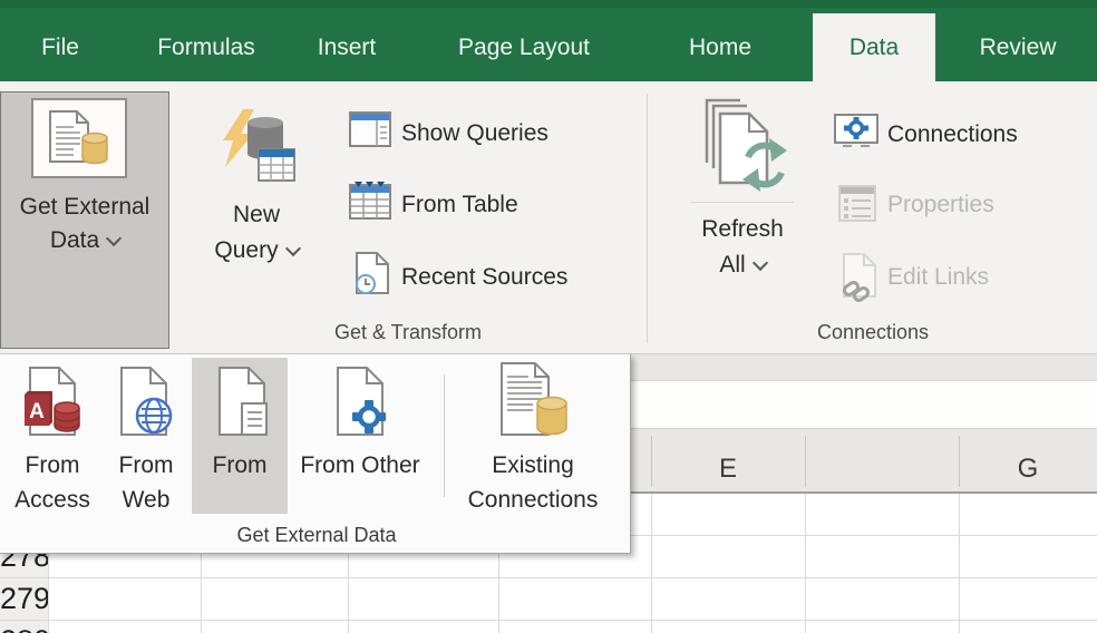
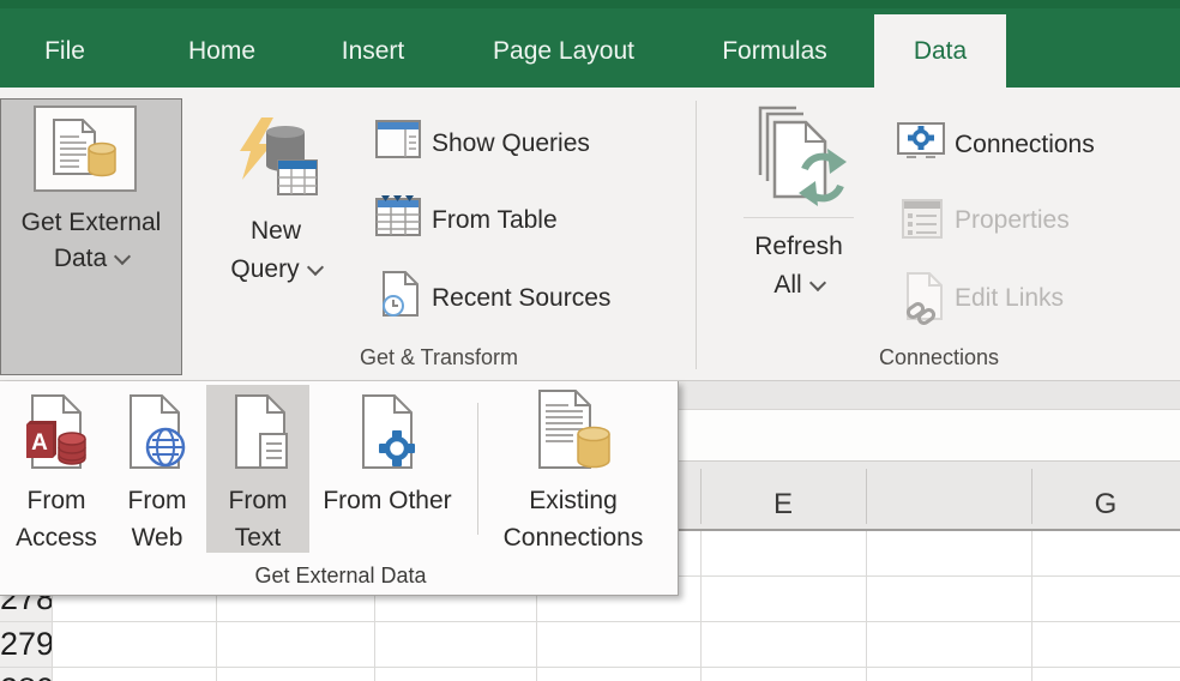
  File
- Formulas
+ Home
  Insert
  Page Layout
- Home
+ Formulas
  Data
- Review
  Get External
  Data
  New
  Query
  Show Queries
  From Table
  Recent Sources
  Get & Transform
  Refresh
  All
  Connections
  Properties
  Edit Links
  Connections
  E
  G
  278
  279
  A
  From
  Access
  From
  Web
  From
+ Text
  From Other
  Existing
  Connections
  Get External Data
